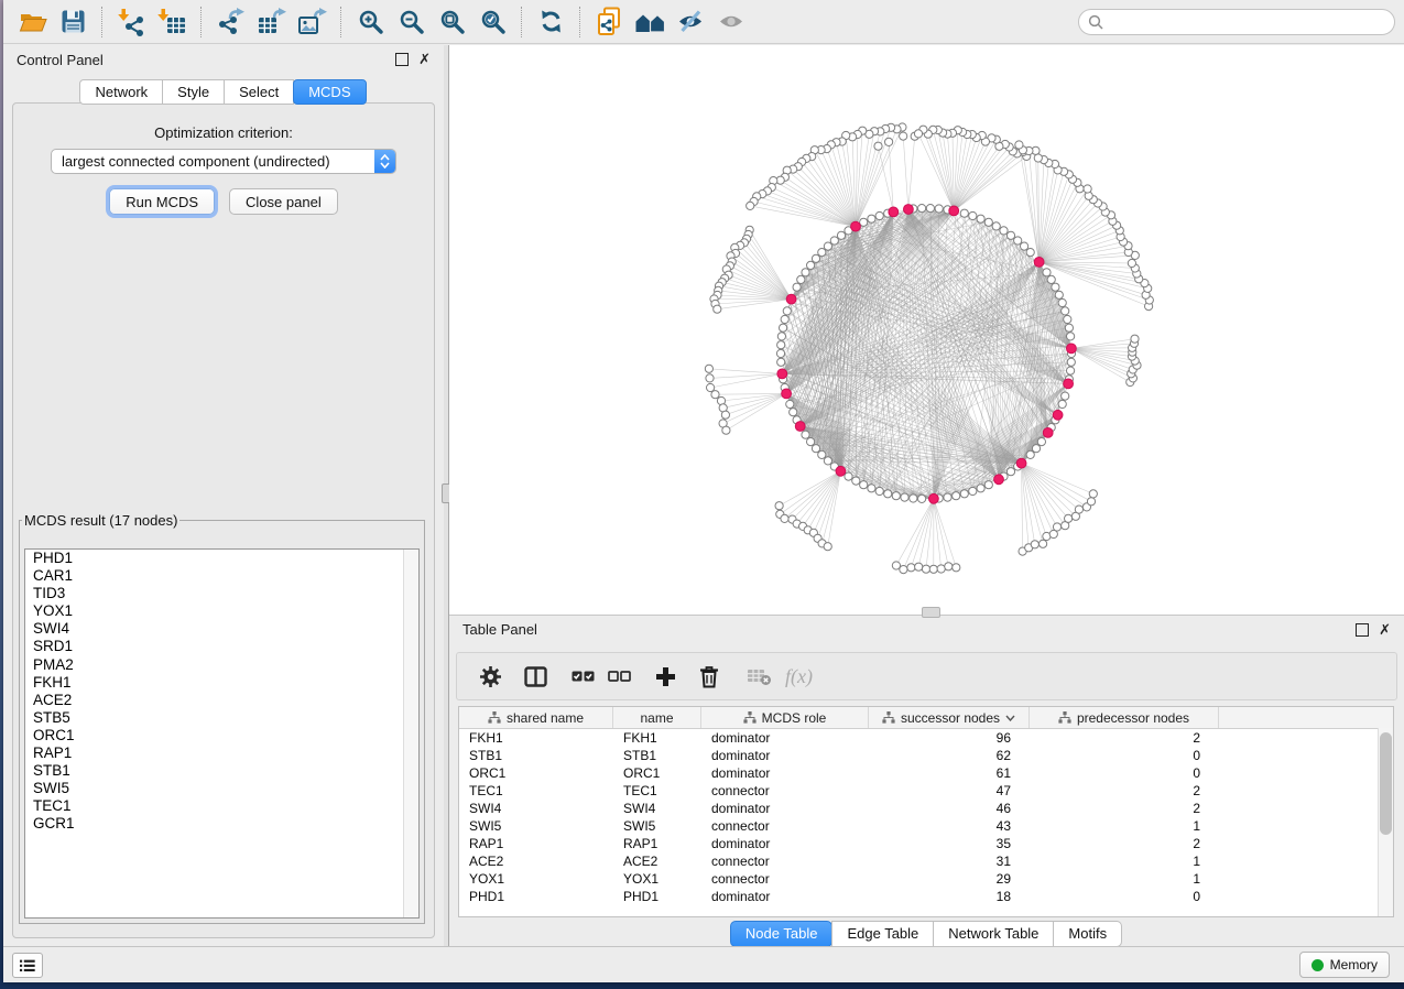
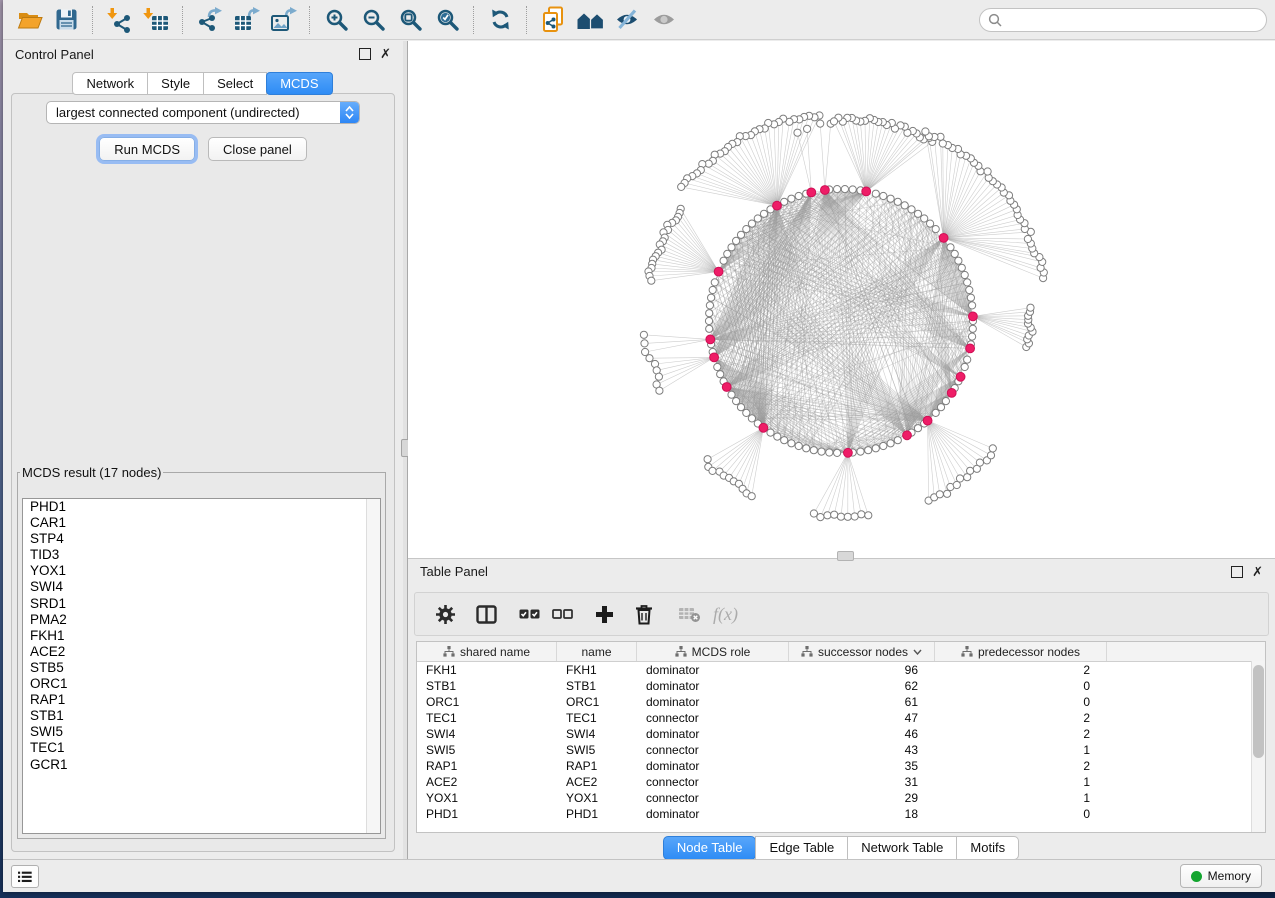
  Control Panel
  ✗
  Network
  Style
  Select
  MCDS
- Optimization criterion:
  largest connected component (undirected)
  Run MCDS
  Close panel
  MCDS result (17 nodes)
  PHD1
  CAR1
+ STP4
  TID3
  YOX1
  SWI4
  SRD1
  PMA2
  FKH1
  ACE2
  STB5
  ORC1
  RAP1
  STB1
  SWI5
  TEC1
  GCR1
  Table Panel
  ✗
  f(x)
  shared name
  name
  MCDS role
  successor nodes
  predecessor nodes
  FKH1
  FKH1
  dominator
  96
  2
  STB1
  STB1
  dominator
  62
  0
  ORC1
  ORC1
  dominator
  61
  0
  TEC1
  TEC1
  connector
  47
  2
  SWI4
  SWI4
  dominator
  46
  2
  SWI5
  SWI5
  connector
  43
  1
  RAP1
  RAP1
  dominator
  35
  2
  ACE2
  ACE2
  connector
  31
  1
  YOX1
  YOX1
  connector
  29
  1
  PHD1
  PHD1
  dominator
  18
  0
  Node Table
  Edge Table
  Network Table
  Motifs
  Memory
